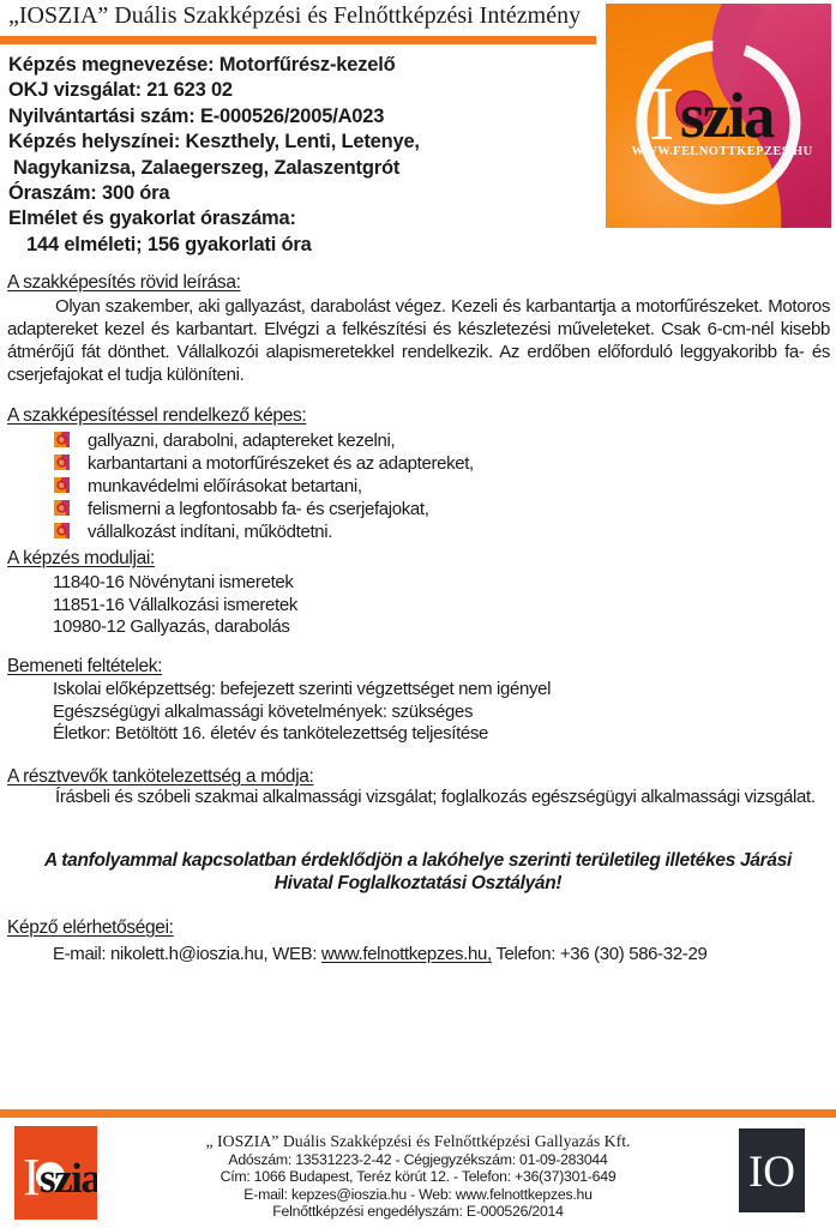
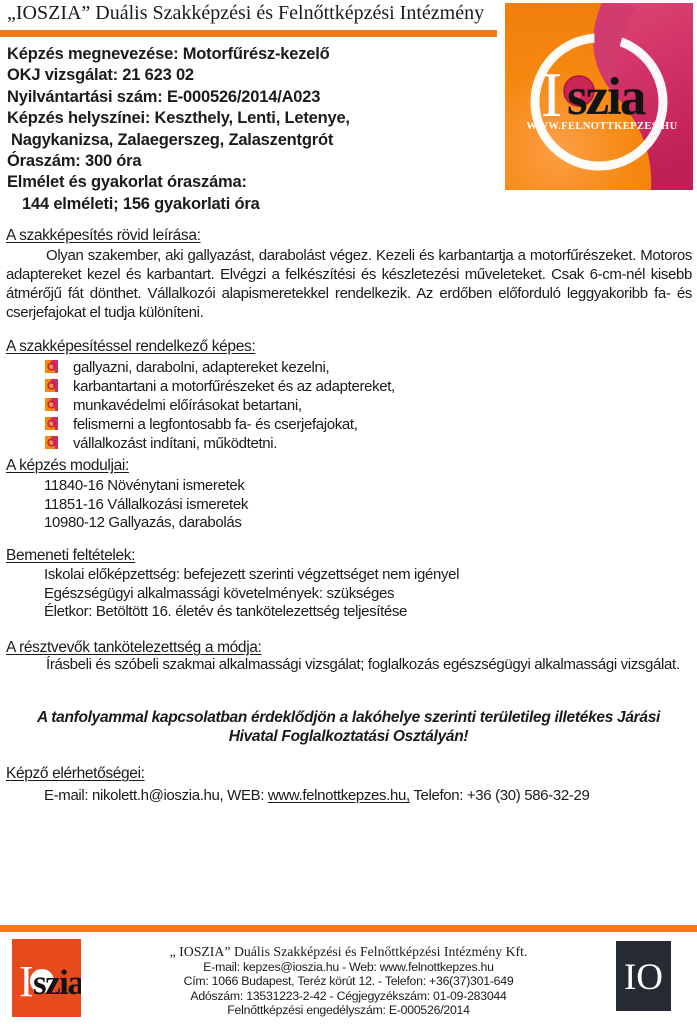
  „IOSZIA” Duális Szakképzési és Felnőttképzési Intézmény
  I
  szia
  WWW.FELNOTTKEPZES.HU
  Képzés megnevezése: Motorfűrész-kezelő
  OKJ vizsgálat: 21 623 02
- Nyilvántartási szám: E-000526/2005/A023
+ Nyilvántartási szám: E-000526/2014/A023
  Képzés helyszínei: Keszthely, Lenti, Letenye,
  Nagykanizsa, Zalaegerszeg, Zalaszentgrót
  Óraszám: 300 óra
  Elmélet és gyakorlat óraszáma:
  144 elméleti; 156 gyakorlati óra
  A szakképesítés rövid leírása:
  Olyan szakember, aki gallyazást, darabolást végez. Kezeli és karbantartja a motorfűrészeket. Motoros adaptereket kezel és karbantart. Elvégzi a felkészítési és készletezési műveleteket. Csak 6-cm-nél kisebb átmérőjű fát dönthet. Vállalkozói alapismeretekkel rendelkezik. Az erdőben előforduló leggyakoribb fa- és cserjefajokat el tudja különíteni.
  A szakképesítéssel rendelkező képes:
  gallyazni, darabolni, adaptereket kezelni,
  karbantartani a motorfűrészeket és az adaptereket,
  munkavédelmi előírásokat betartani,
  felismerni a legfontosabb fa- és cserjefajokat,
  vállalkozást indítani, működtetni.
  A képzés moduljai:
  11840-16 Növénytani ismeretek
  11851-16 Vállalkozási ismeretek
  10980-12 Gallyazás, darabolás
  Bemeneti feltételek:
  Iskolai előképzettség: befejezett szerinti végzettséget nem igényel
  Egészségügyi alkalmassági követelmények: szükséges
  Életkor: Betöltött 16. életév és tankötelezettség teljesítése
  A résztvevők tankötelezettség a módja:
  Írásbeli és szóbeli szakmai alkalmassági vizsgálat; foglalkozás egészségügyi alkalmassági vizsgálat.
  A tanfolyammal kapcsolatban érdeklődjön a lakóhelye szerinti területileg illetékes Járási Hivatal Foglalkoztatási Osztályán!
  Képző elérhetőségei:
  E-mail: nikolett.h@ioszia.hu, WEB: www.felnottkepzes.hu, Telefon: +36 (30) 586-32-29
  I
  szia
- „ IOSZIA” Duális Szakképzési és Felnőttképzési Gallyazás Kft.
+ „ IOSZIA” Duális Szakképzési és Felnőttképzési Intézmény Kft.
- Adószám: 13531223-2-42 - Cégjegyzékszám: 01-09-283044
+ E-mail: kepzes@ioszia.hu - Web: www.felnottkepzes.hu
  Cím: 1066 Budapest, Teréz körút 12. - Telefon: +36(37)301-649
- E-mail: kepzes@ioszia.hu - Web: www.felnottkepzes.hu
+ Adószám: 13531223-2-42 - Cégjegyzékszám: 01-09-283044
  Felnőttképzési engedélyszám: E-000526/2014
  IO
